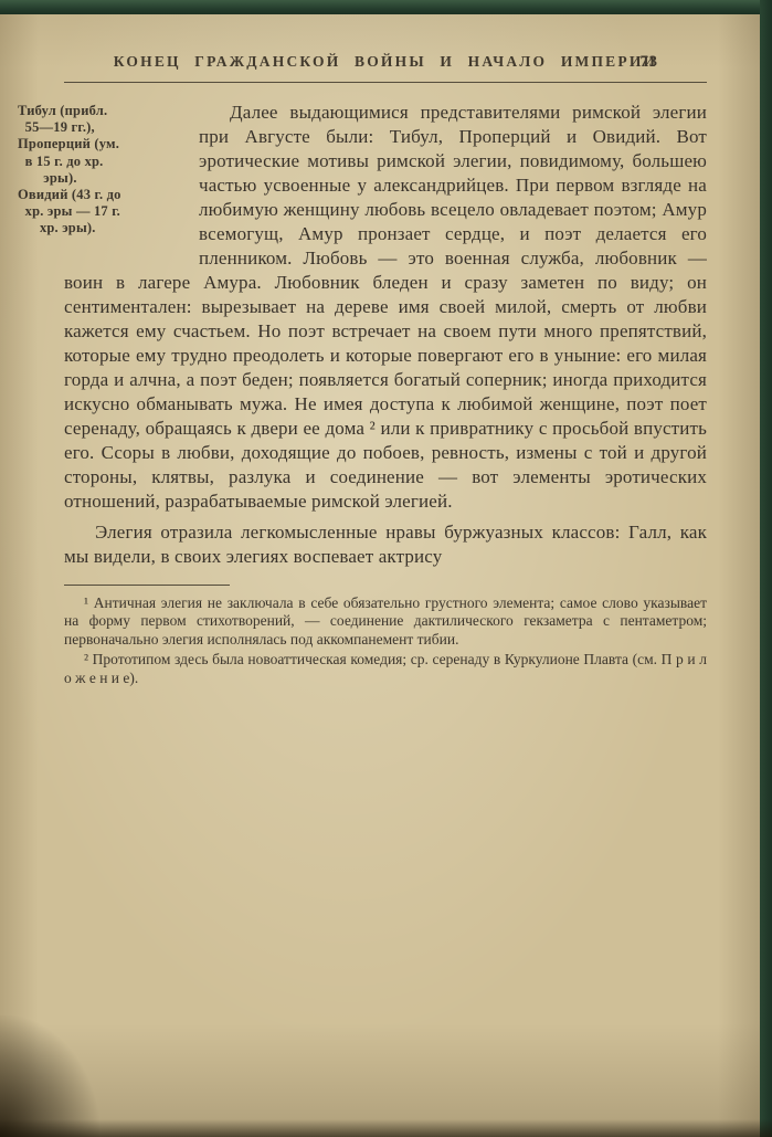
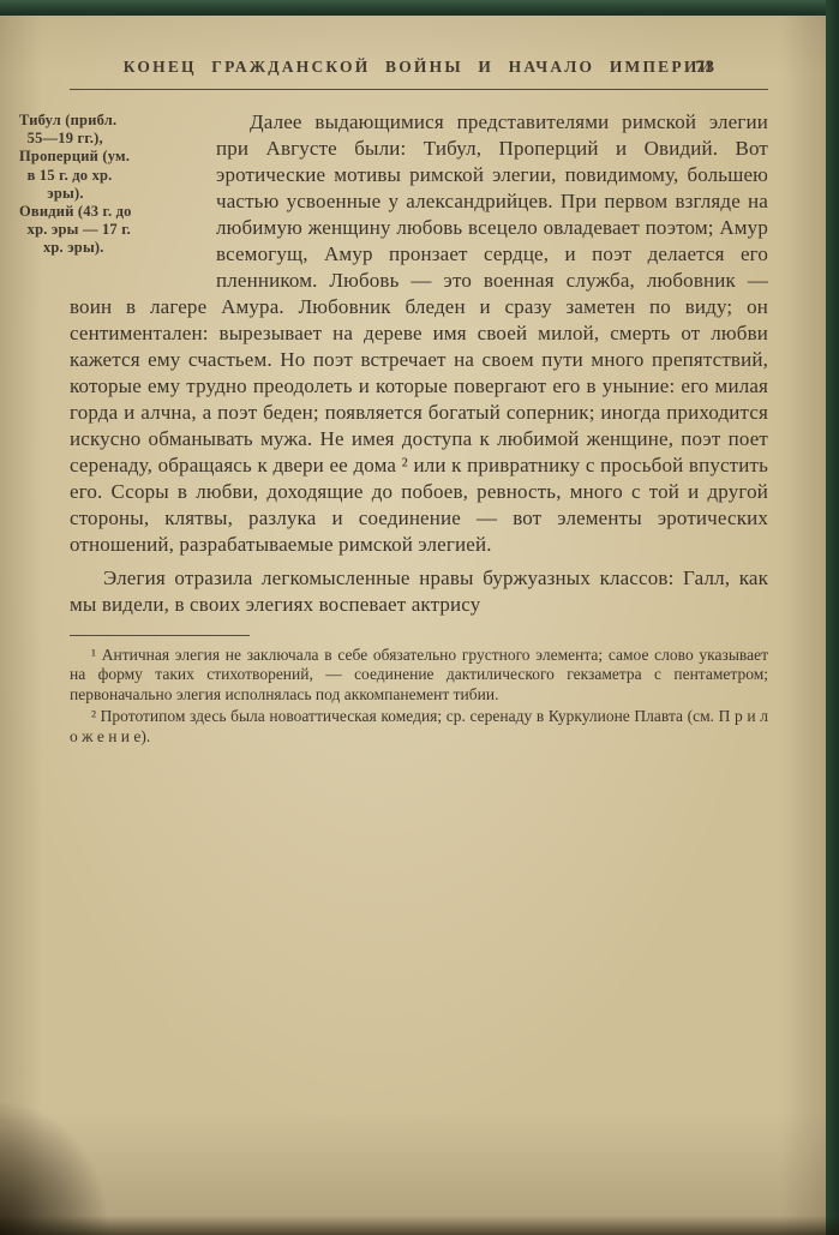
  КОНЕЦ ГРАЖДАНСКОЙ ВОЙНЫ И НАЧАЛО ИМПЕРИИ
  73
  Тибул (прибл.
  55—19 гг.),
  Проперций (ум.
  в 15 г. до хр.
  эры).
  Овидий (43 г. до
  хр. эры — 17 г.
  хр. эры).
- Далее выдающимися представителями римской элегии при Августе были: Тибул, Проперций и Овидий. Вот эротические мотивы римской элегии, повидимому, большею частью усвоенные у александрийцев. При первом взгляде на любимую женщину любовь всецело овладевает поэтом; Амур всемогущ, Амур пронзает сердце, и поэт делается его пленником. Любовь — это военная служба, любовник — воин в лагере Амура. Любовник бледен и сразу заметен по виду; он сентиментален: вырезывает на дереве имя своей милой, смерть от любви кажется ему счастьем. Но поэт встречает на своем пути много препятствий, которые ему трудно преодолеть и которые повергают его в уныние: его милая горда и алчна, а поэт беден; появляется богатый соперник; иногда приходится искусно обманывать мужа. Не имея доступа к любимой женщине, поэт поет серенаду, обращаясь к двери ее дома ² или к привратнику с просьбой впустить его. Ссоры в любви, доходящие до побоев, ревность, измены с той и другой стороны, клятвы, разлука и соединение — вот элементы эротических отношений, разрабатываемые римской элегией.
+ Далее выдающимися представителями римской элегии при Августе были: Тибул, Проперций и Овидий. Вот эротические мотивы римской элегии, повидимому, большею частью усвоенные у александрийцев. При первом взгляде на любимую женщину любовь всецело овладевает поэтом; Амур всемогущ, Амур пронзает сердце, и поэт делается его пленником. Любовь — это военная служба, любовник — воин в лагере Амура. Любовник бледен и сразу заметен по виду; он сентиментален: вырезывает на дереве имя своей милой, смерть от любви кажется ему счастьем. Но поэт встречает на своем пути много препятствий, которые ему трудно преодолеть и которые повергают его в уныние: его милая горда и алчна, а поэт беден; появляется богатый соперник; иногда приходится искусно обманывать мужа. Не имея доступа к любимой женщине, поэт поет серенаду, обращаясь к двери ее дома ² или к привратнику с просьбой впустить его. Ссоры в любви, доходящие до побоев, ревность, много с той и другой стороны, клятвы, разлука и соединение — вот элементы эротических отношений, разрабатываемые римской элегией.
  Элегия отразила легкомысленные нравы буржуазных классов: Галл, как мы видели, в своих элегиях воспевает актрису
- ¹ Античная элегия не заключала в себе обязательно грустного элемента; самое слово указывает на форму первом стихотворений, — соединение дактилического гекзаметра с пентаметром; первоначально элегия исполнялась под аккомпанемент тибии.
+ ¹ Античная элегия не заключала в себе обязательно грустного элемента; самое слово указывает на форму таких стихотворений, — соединение дактилического гекзаметра с пентаметром; первоначально элегия исполнялась под аккомпанемент тибии.
  ² Прототипом здесь была новоаттическая комедия; ср. серенаду в Куркулионе Плавта (см. П р и л о ж е н и е).
